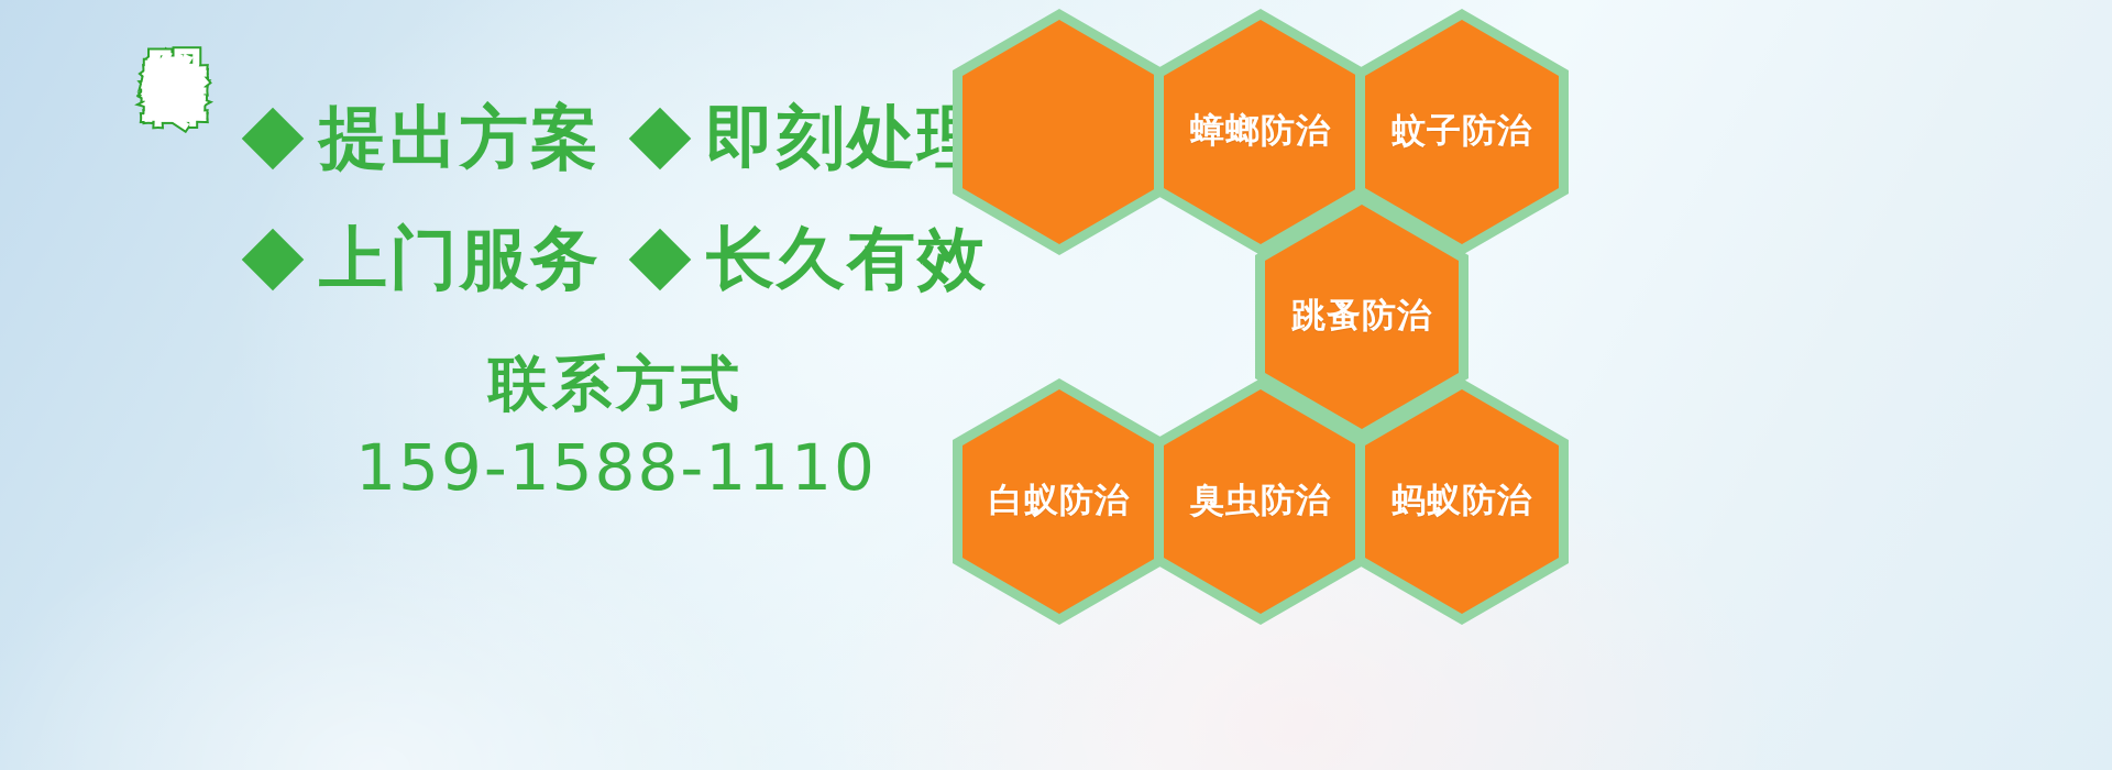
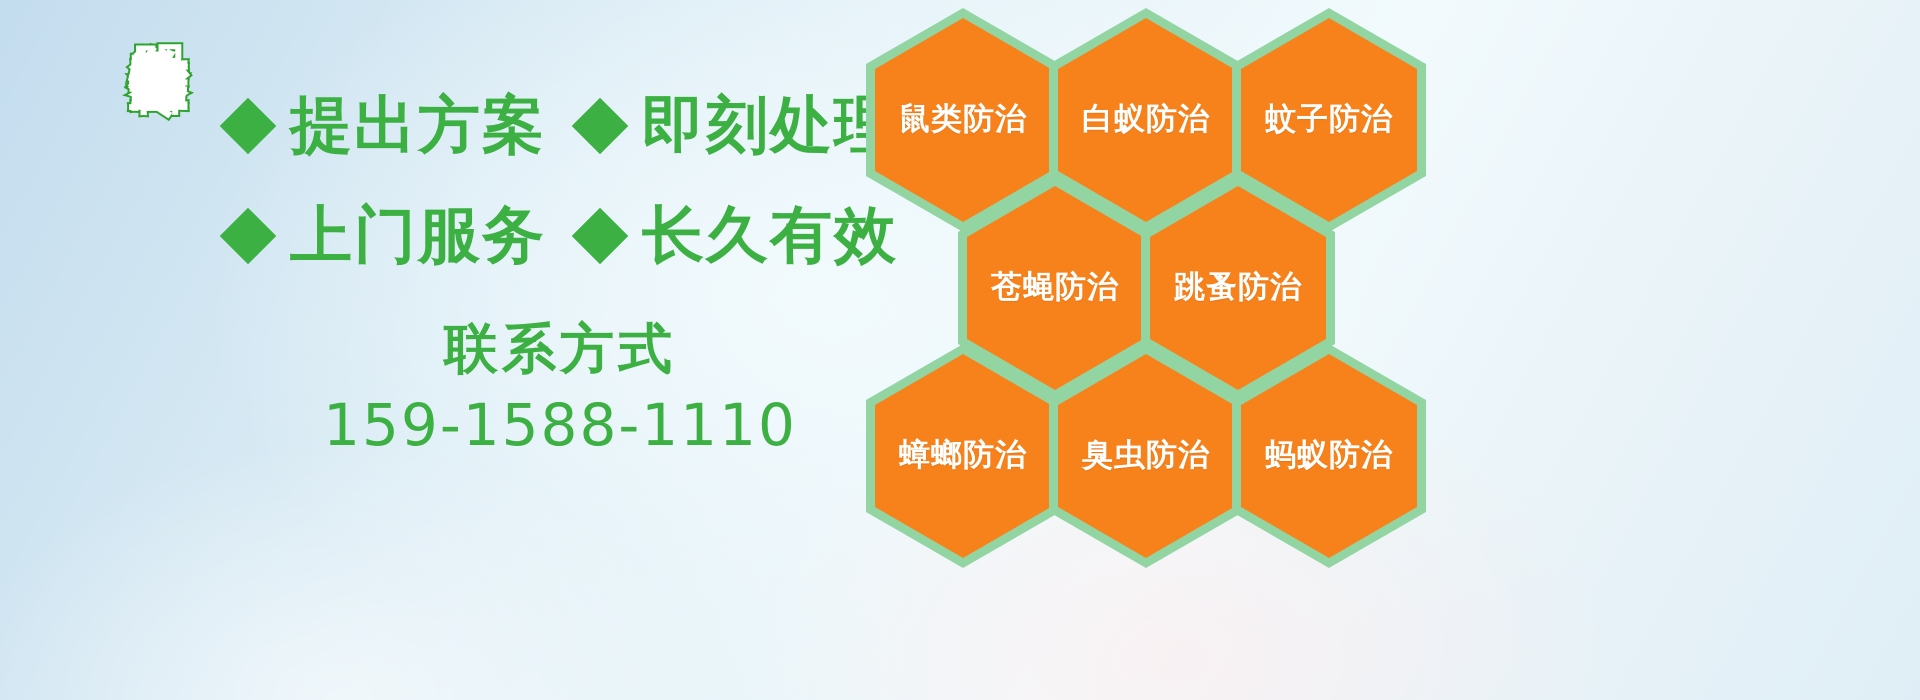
  提出方案
  即刻处
  上门服务
  长久有效
  联系方式
  159-1588-1110
+ 鼠类防治
- 蟑螂防治
+ 白蚁防治
  蚊子防治
+ 苍蝇防治
  跳蚤防治
- 白蚁防治
+ 蟑螂防治
  臭虫防治
  蚂蚁防治
